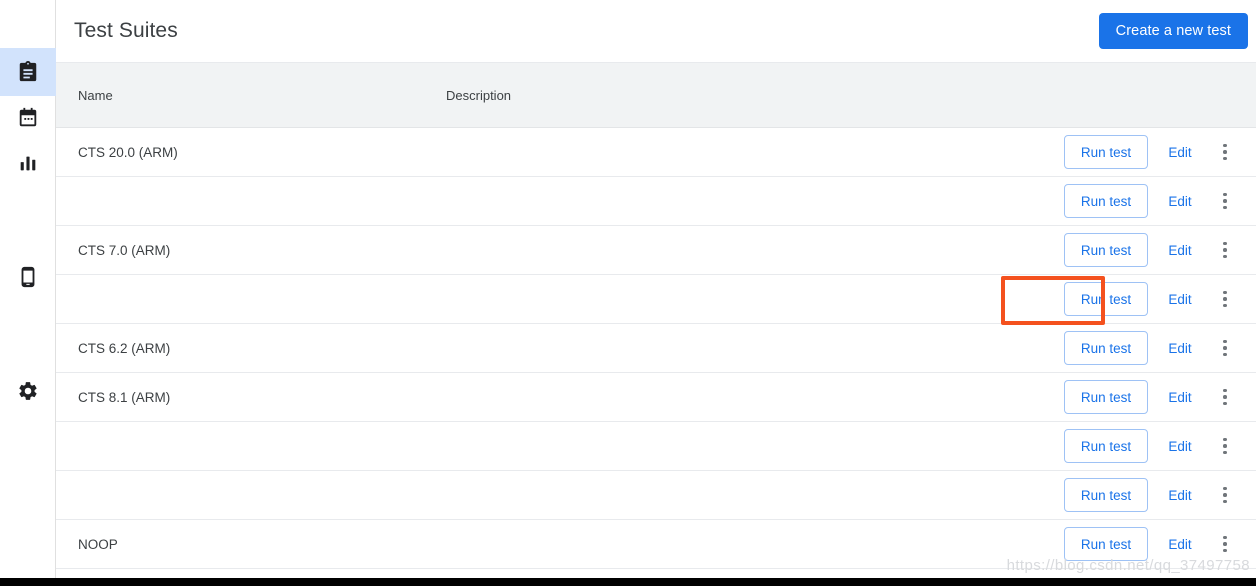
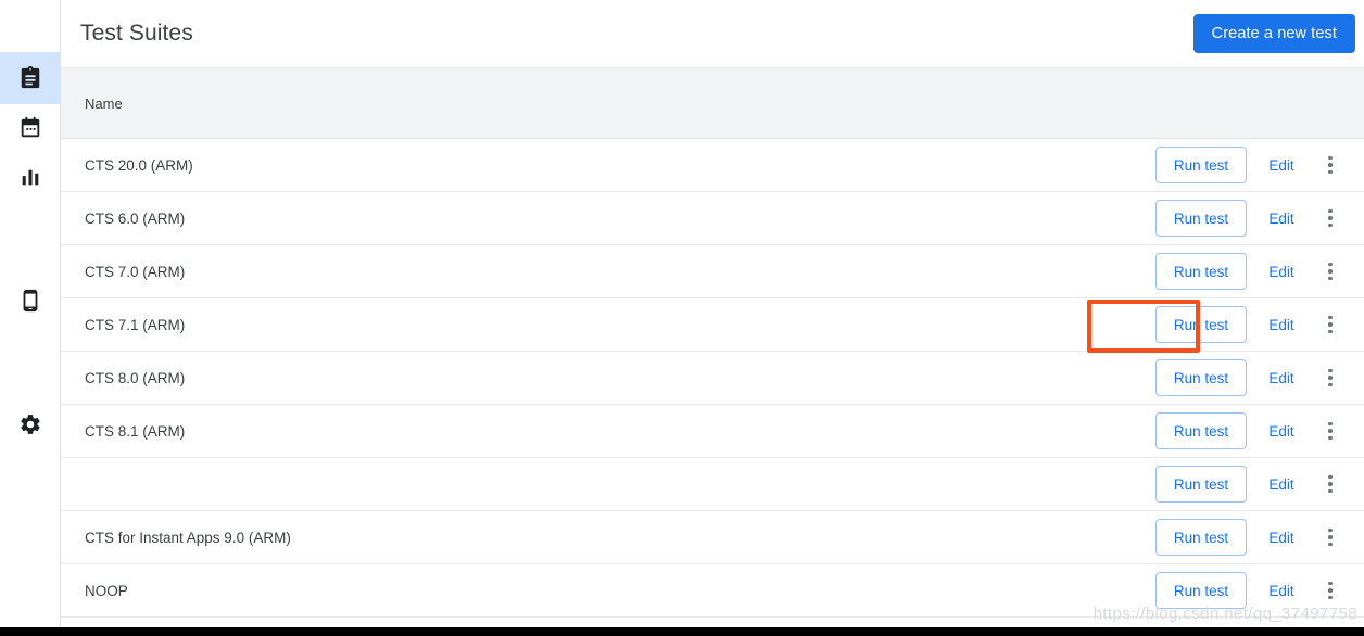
  Test Suites
  Create a new test
  Name
- Description
  CTS 20.0 (ARM)
  Run test
  Edit
+ CTS 6.0 (ARM)
  Run test
  Edit
  CTS 7.0 (ARM)
  Run test
  Edit
+ CTS 7.1 (ARM)
  Run test
  Edit
- CTS 6.2 (ARM)
+ CTS 8.0 (ARM)
  Run test
  Edit
  CTS 8.1 (ARM)
  Run test
  Edit
  Run test
  Edit
+ CTS for Instant Apps 9.0 (ARM)
  Run test
  Edit
  NOOP
  Run test
  Edit
  https://blog.csdn.net/qq_37497758
